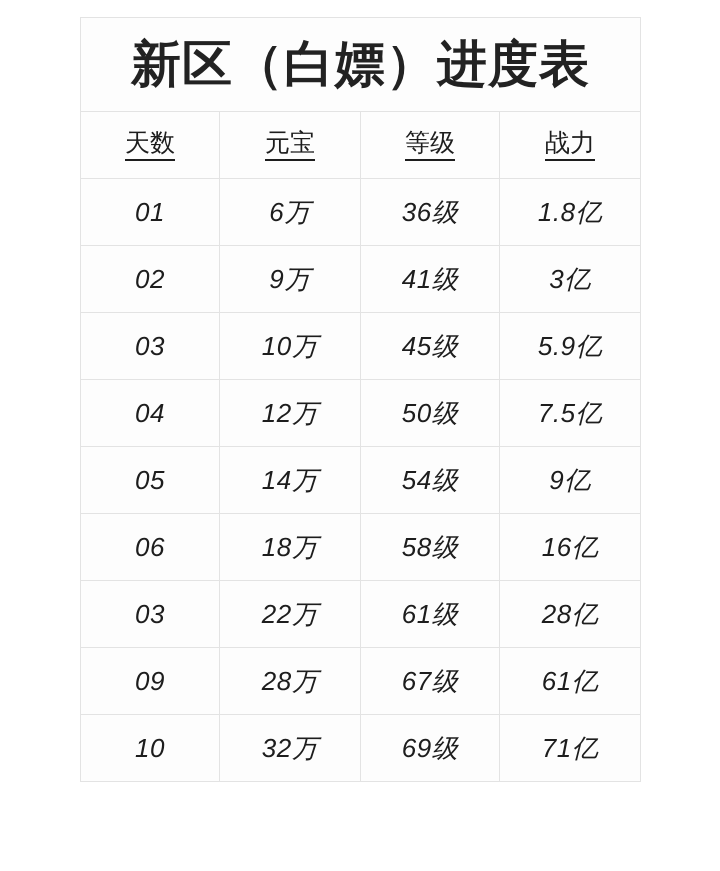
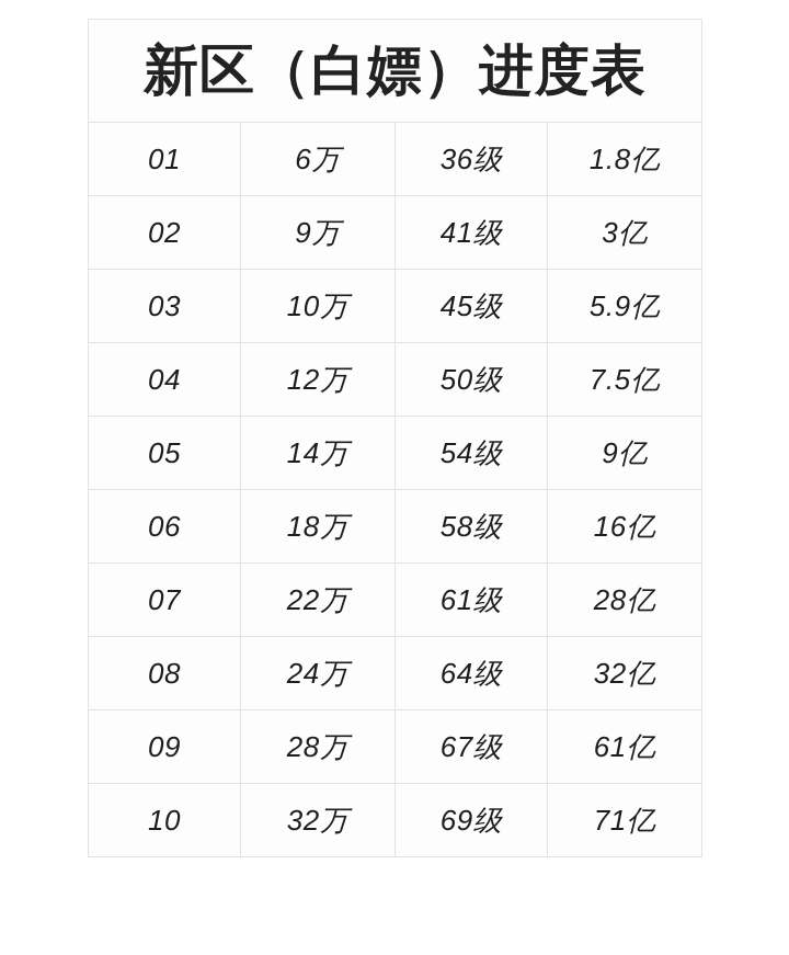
  新区（白嫖）进度表
- 天数	元宝	等级	战力
  01	6万	36级	1.8亿
  02	9万	41级	3亿
  03	10万	45级	5.9亿
  04	12万	50级	7.5亿
  05	14万	54级	9亿
  06	18万	58级	16亿
- 03	22万	61级	28亿
+ 07	22万	61级	28亿
+ 08	24万	64级	32亿
  09	28万	67级	61亿
  10	32万	69级	71亿
